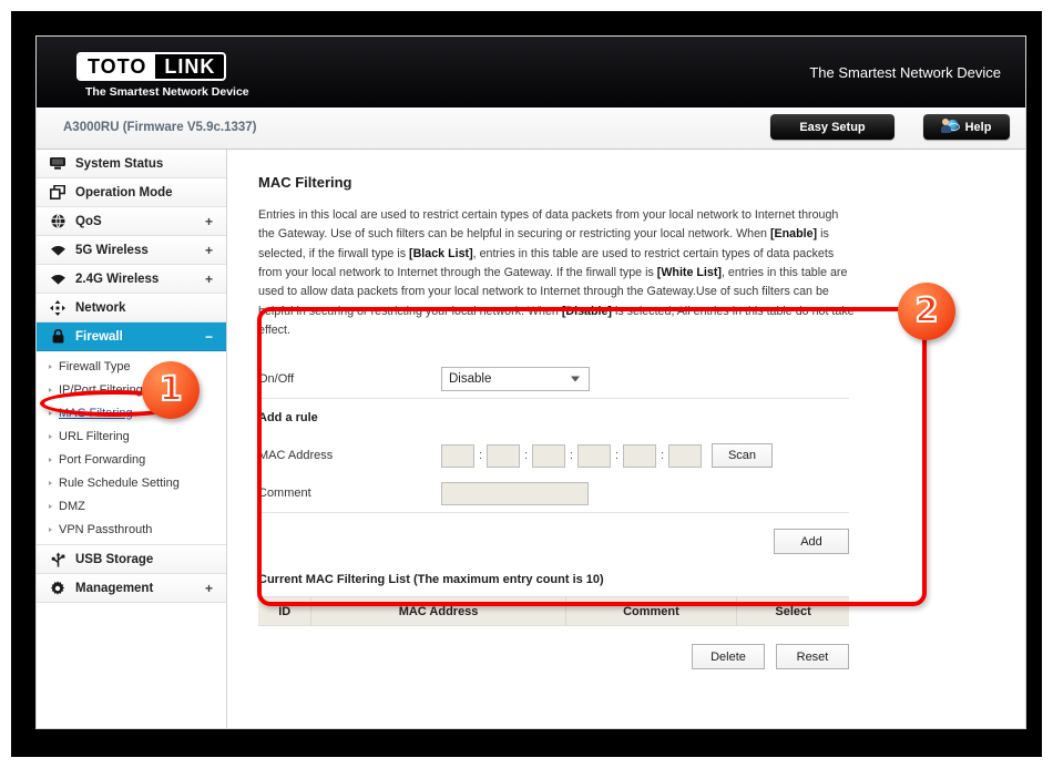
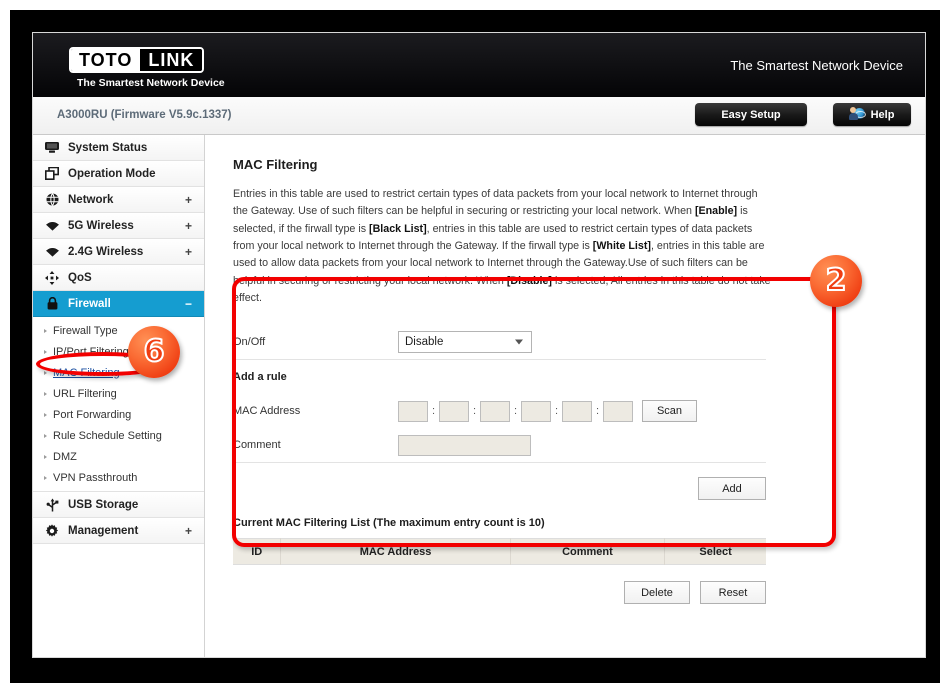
  TOTO
  LINK
  The Smartest Network Device
  The Smartest Network Device
  A3000RU (Firmware V5.9c.1337)
  Easy Setup
  Help
  System Status
  Operation Mode
- QoS
+ Network
  +
  5G Wireless
  +
  2.4G Wireless
  +
- Network
+ QoS
  Firewall
  −
  Firewall Type
  IP/Port Filtering
  MAC Filtering
  URL Filtering
  Port Forwarding
  Rule Schedule Setting
  DMZ
  VPN Passthrouth
  USB Storage
  Management
  +
  MAC Filtering
- Entries in this local are used to restrict certain types of data packets from your local network to Internet through the Gateway. Use of such filters can be helpful in securing or restricting your local network. When [Enable] is selected, if the firwall type is [Black List], entries in this table are used to restrict certain types of data packets from your local network to Internet through the Gateway. If the firwall type is [White List], entries in this table are used to allow data packets from your local network to Internet through the Gateway.Use of such filters can be helpful in securing or restricting your local network. When [Disable] is selected, All entries in this table do not take effect.
+ Entries in this table are used to restrict certain types of data packets from your local network to Internet through the Gateway. Use of such filters can be helpful in securing or restricting your local network. When [Enable] is selected, if the firwall type is [Black List], entries in this table are used to restrict certain types of data packets from your local network to Internet through the Gateway. If the firwall type is [White List], entries in this table are used to allow data packets from your local network to Internet through the Gateway.Use of such filters can be helpful in securing or restricting your local network. When [Disable] is selected, All entries in this table do not take effect.
  On/Off
  Disable
  Add a rule
  MAC Address
  :
  :
  :
  :
  :
  Scan
  Comment
  Add
  Current MAC Filtering List (The maximum entry count is 10)
  ID	MAC Address	Comment	Select
  Delete
  Reset
- 1
+ 6
  2
